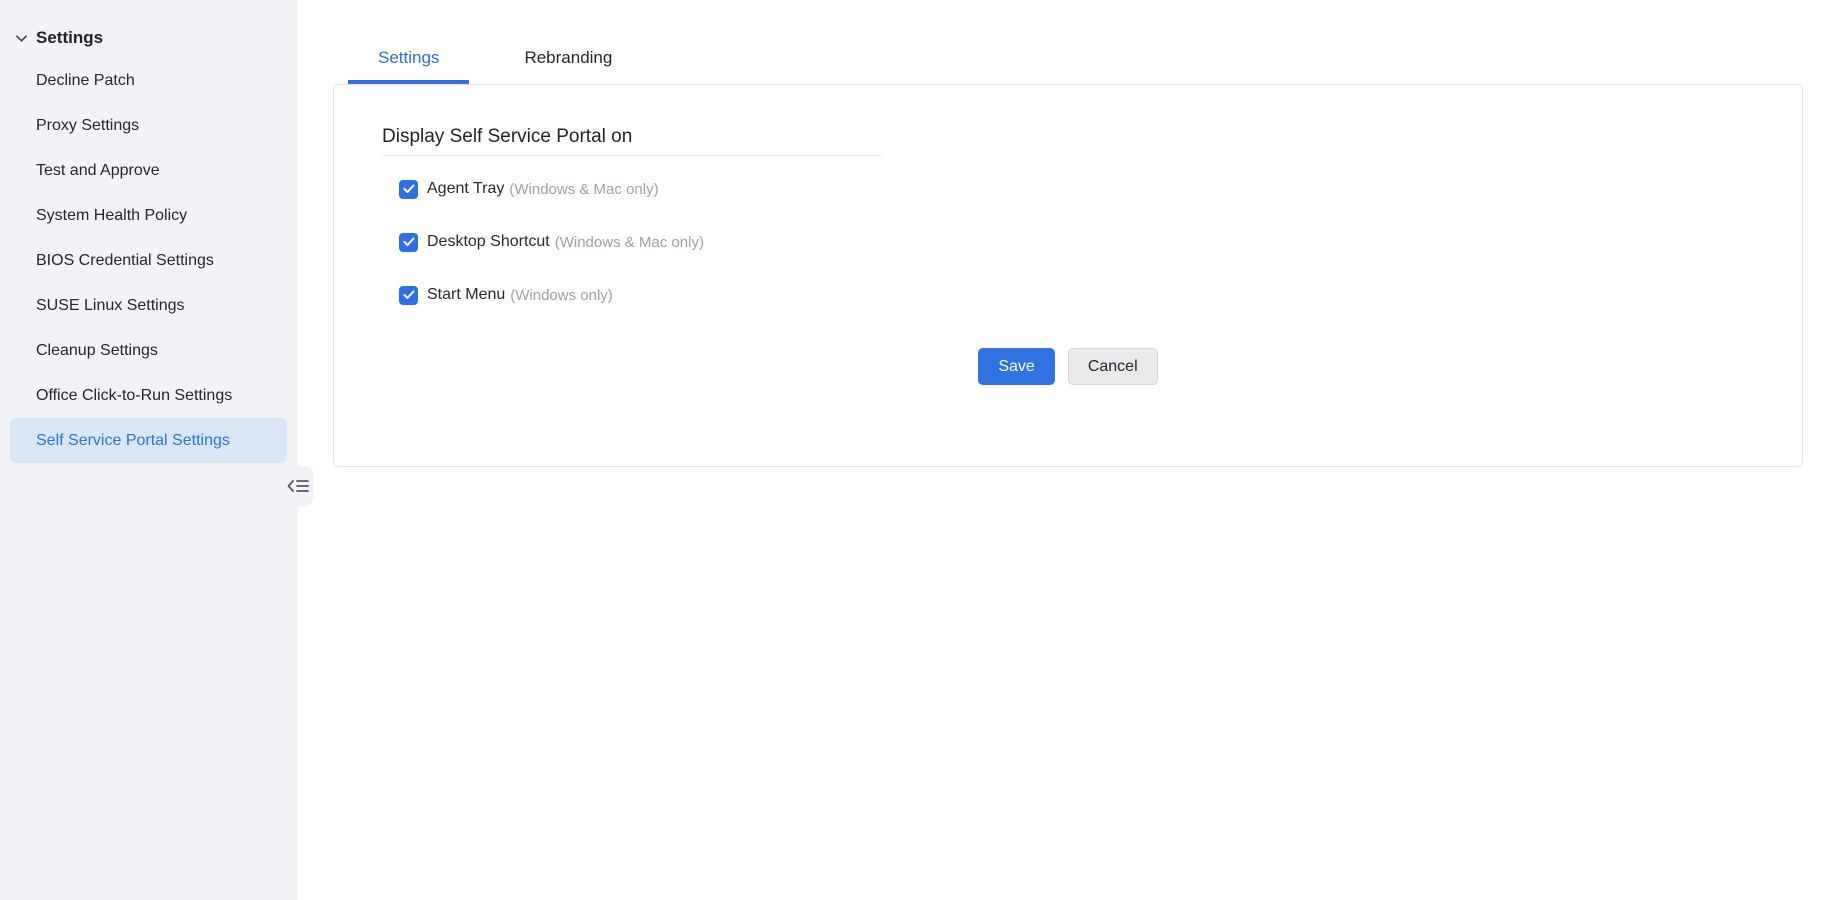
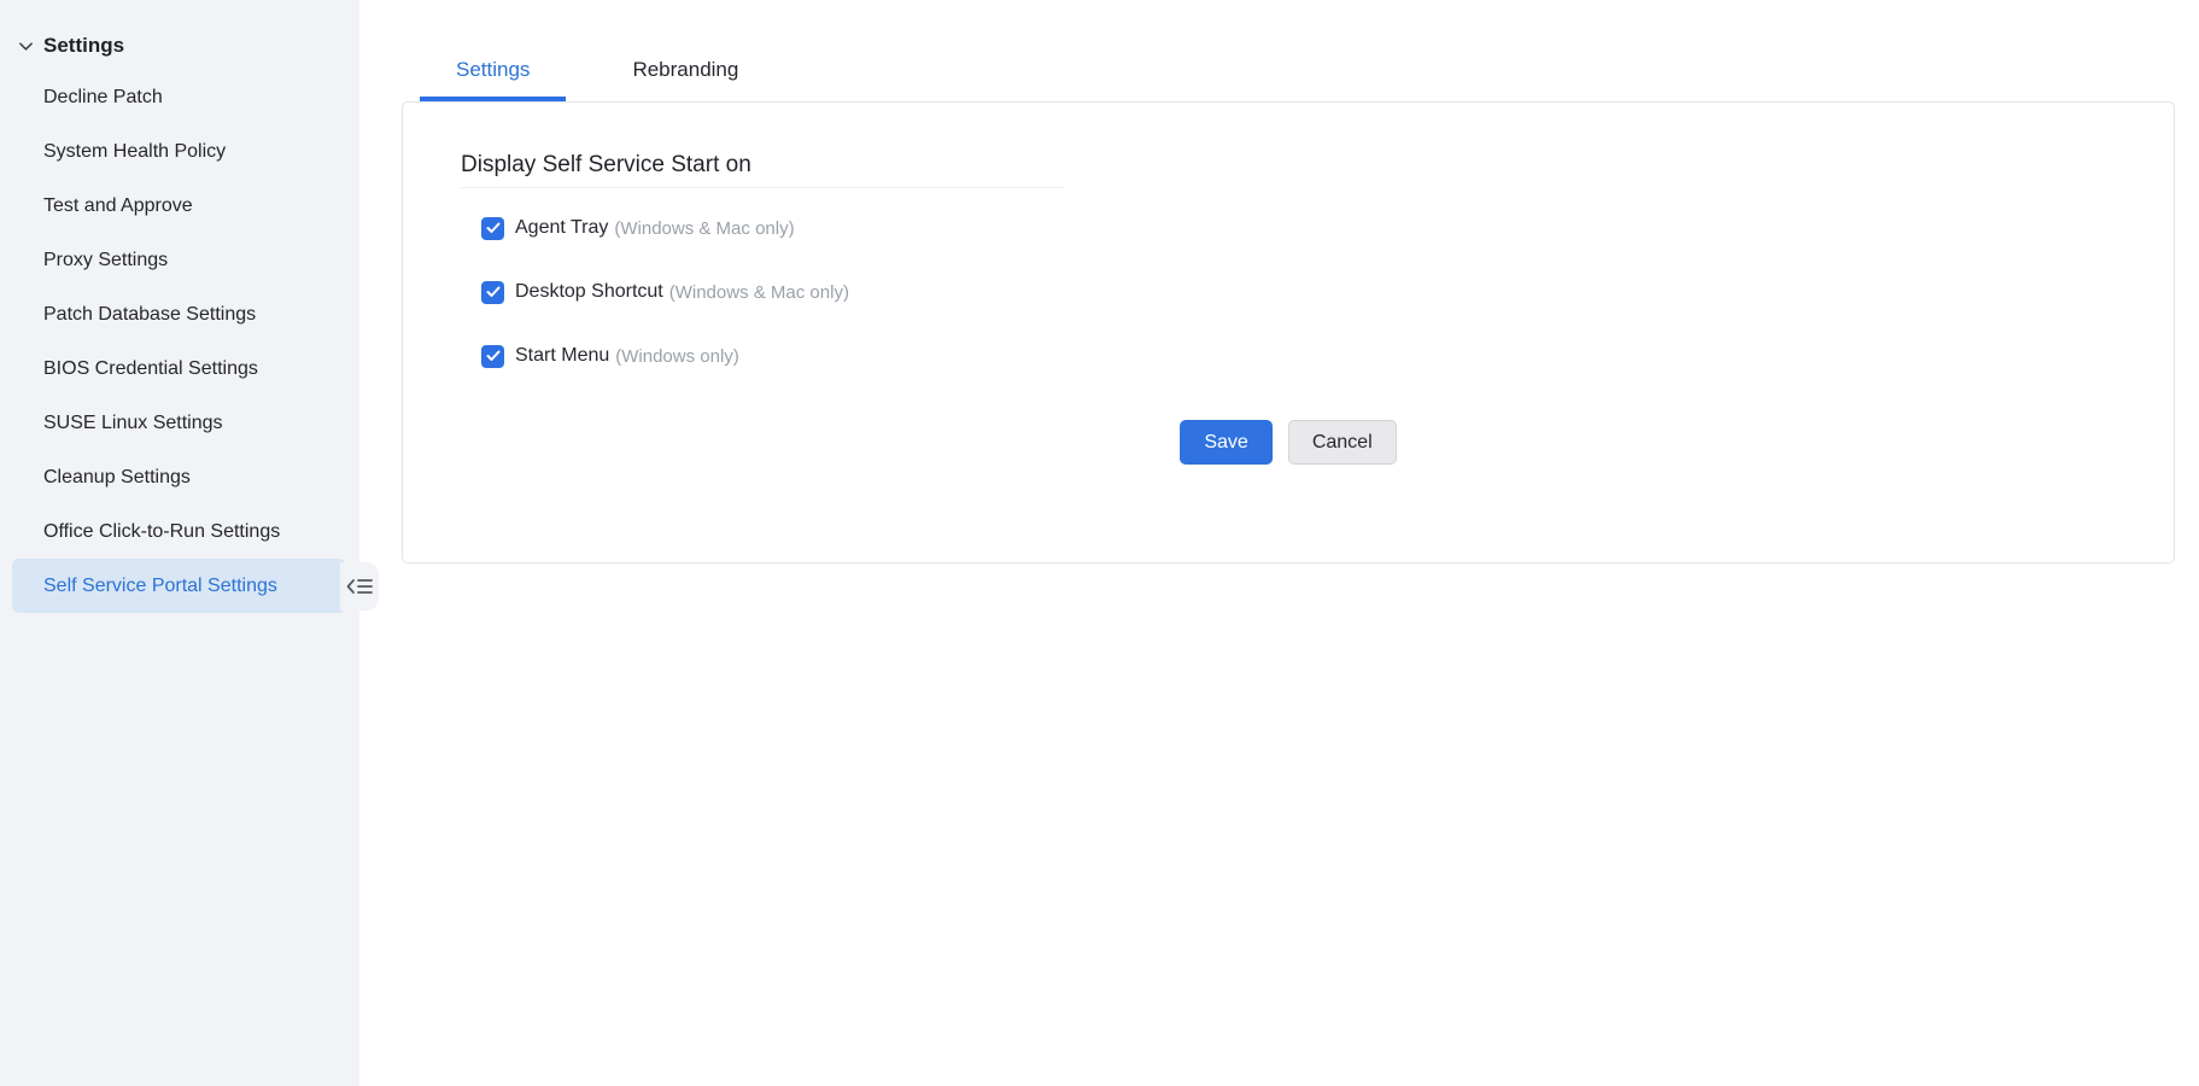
  Settings
  Decline Patch
- Proxy Settings
+ System Health Policy
  Test and Approve
- System Health Policy
+ Proxy Settings
+ Patch Database Settings
  BIOS Credential Settings
  SUSE Linux Settings
  Cleanup Settings
  Office Click-to-Run Settings
  Self Service Portal Settings
  Settings
  Rebranding
- Display Self Service Portal on
+ Display Self Service Start on
  Agent Tray
  (Windows & Mac only)
  Desktop Shortcut
  (Windows & Mac only)
  Start Menu
  (Windows only)
  Save
  Cancel
